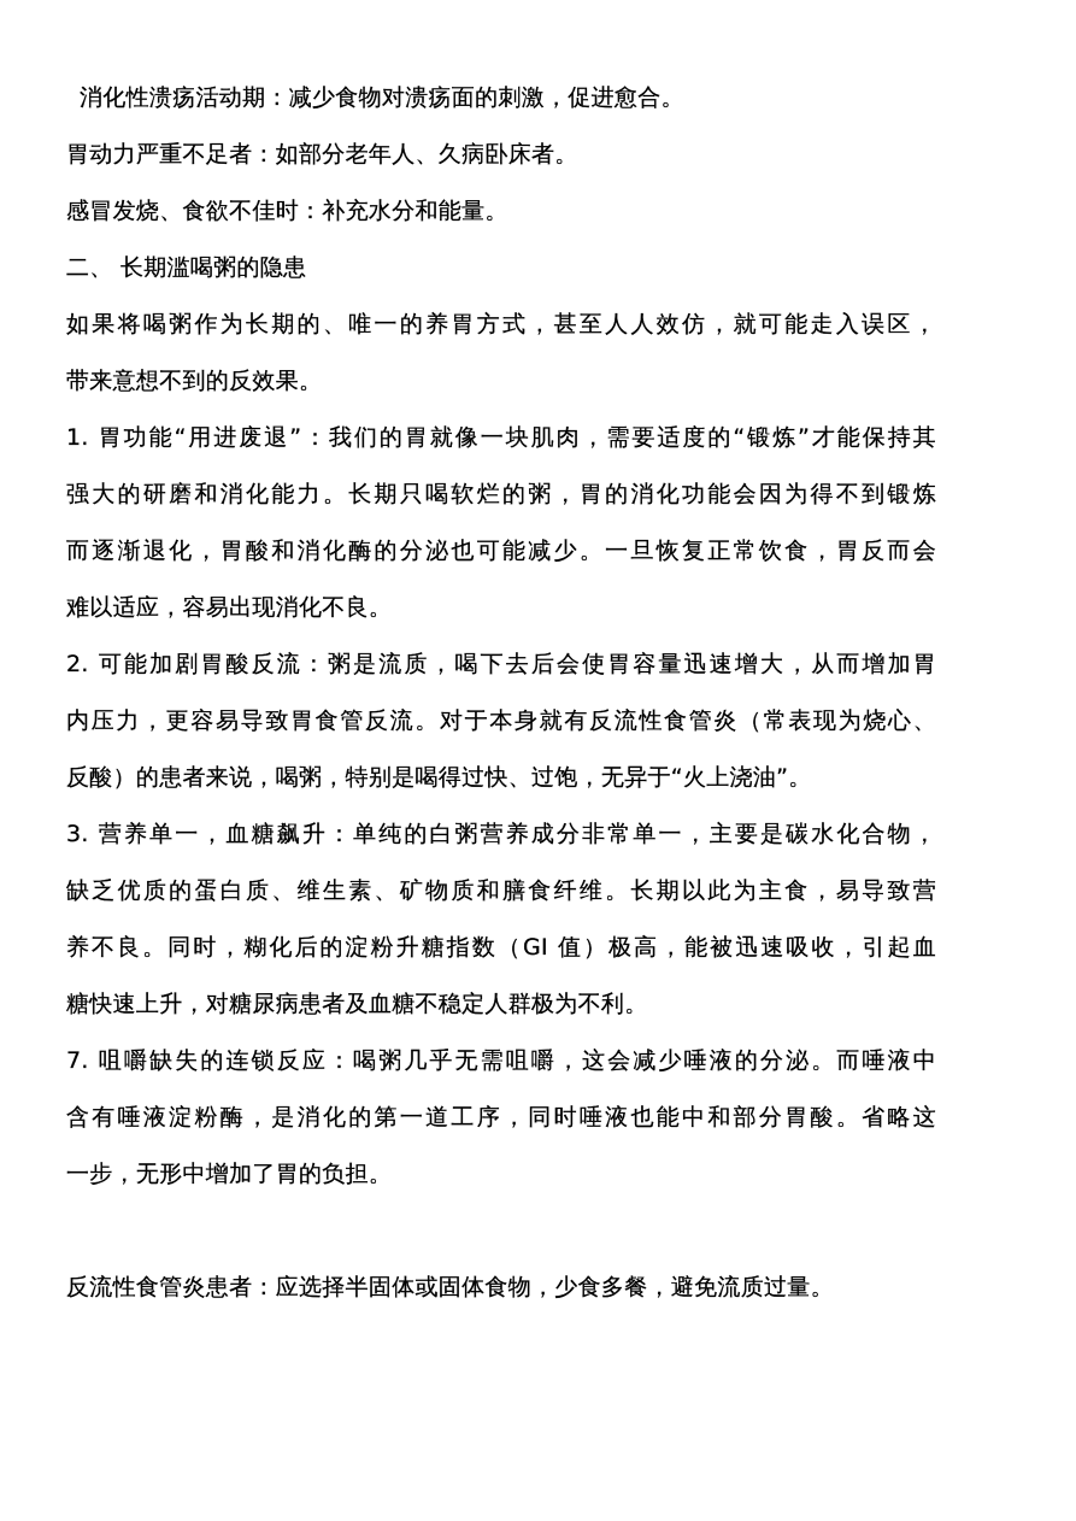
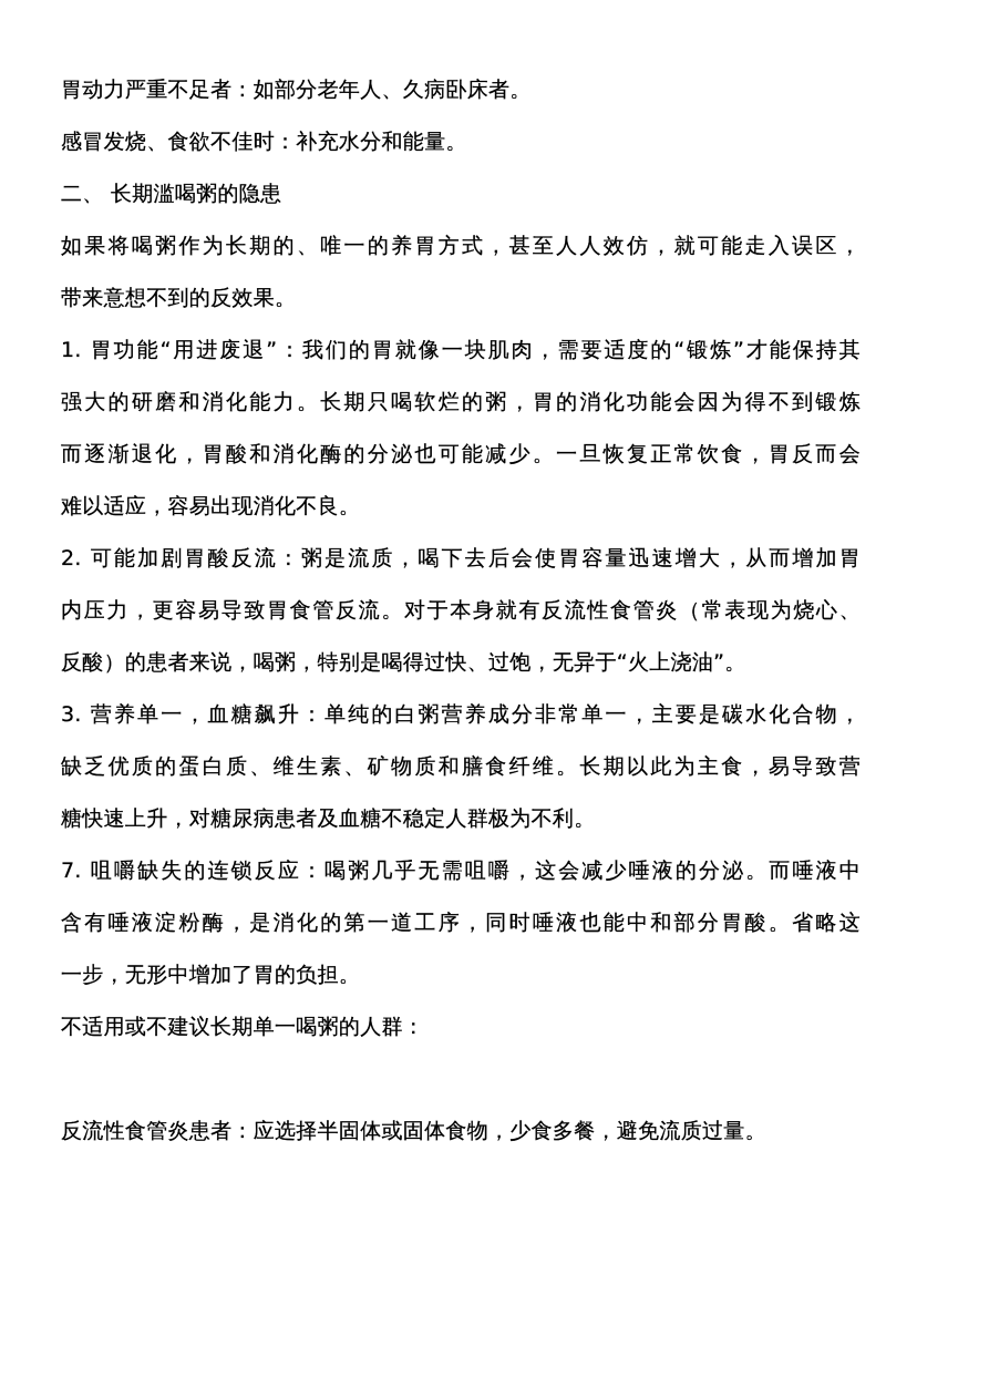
- 消化性溃疡活动期：减少食物对溃疡面的刺激，促进愈合。
  胃动力严重不足者：如部分老年人、久病卧床者。
  感冒发烧、食欲不佳时：补充水分和能量。
  二、 长期滥喝粥的隐患
  如果将喝粥作为长期的、唯一的养胃方式，甚至人人效仿，就可能走入误区，
  带来意想不到的反效果。
  1. 胃功能“用进废退”：我们的胃就像一块肌肉，需要适度的“锻炼”才能保持其
  强大的研磨和消化能力。长期只喝软烂的粥，胃的消化功能会因为得不到锻炼
  而逐渐退化，胃酸和消化酶的分泌也可能减少。一旦恢复正常饮食，胃反而会
  难以适应，容易出现消化不良。
  2. 可能加剧胃酸反流：粥是流质，喝下去后会使胃容量迅速增大，从而增加胃
  内压力，更容易导致胃食管反流。对于本身就有反流性食管炎（常表现为烧心、
  反酸）的患者来说，喝粥，特别是喝得过快、过饱，无异于“火上浇油”。
  3. 营养单一，血糖飙升：单纯的白粥营养成分非常单一，主要是碳水化合物，
  缺乏优质的蛋白质、维生素、矿物质和膳食纤维。长期以此为主食，易导致营
- 养不良。同时，糊化后的淀粉升糖指数（GI 值）极高，能被迅速吸收，引起血
  糖快速上升，对糖尿病患者及血糖不稳定人群极为不利。
  7. 咀嚼缺失的连锁反应：喝粥几乎无需咀嚼，这会减少唾液的分泌。而唾液中
  含有唾液淀粉酶，是消化的第一道工序，同时唾液也能中和部分胃酸。省略这
  一步，无形中增加了胃的负担。
+ 不适用或不建议长期单一喝粥的人群：
  反流性食管炎患者：应选择半固体或固体食物，少食多餐，避免流质过量。
